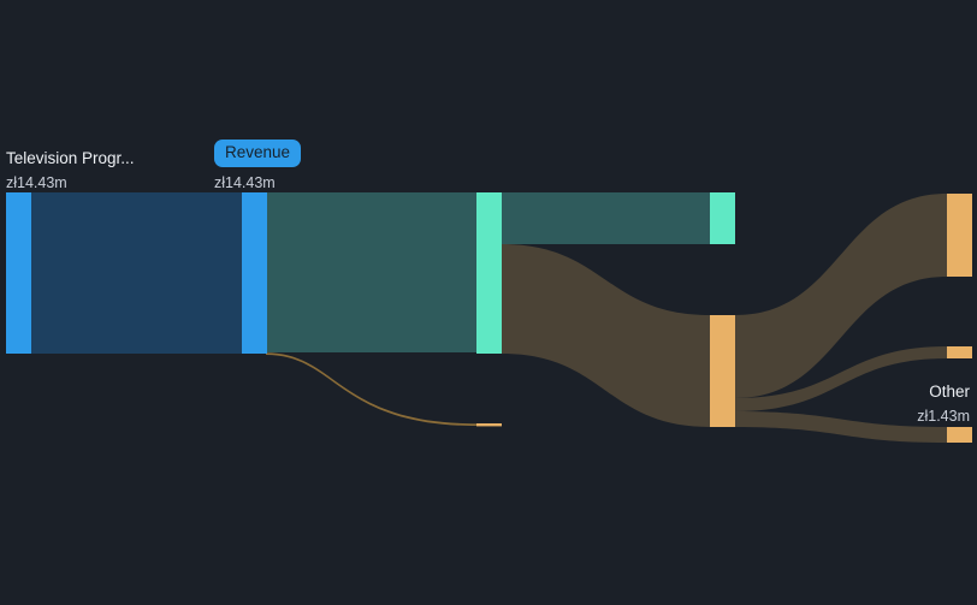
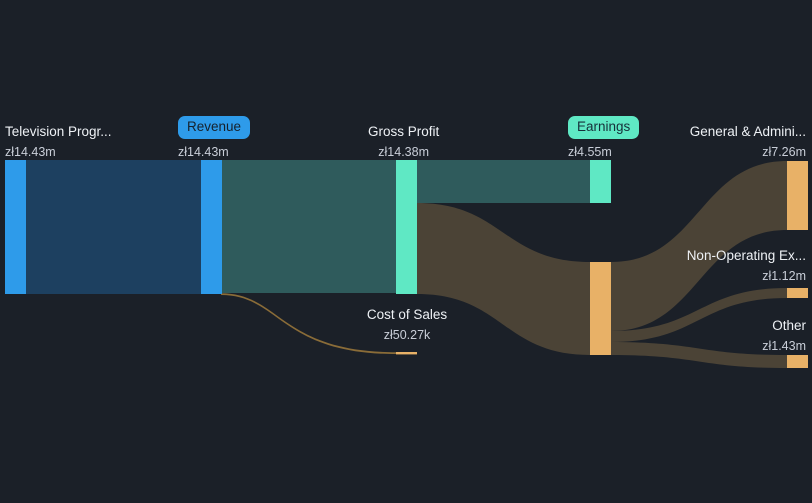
  Television Progr...
  zł14.43m
  Revenue
  zł14.43m
+ Gross Profit
+ zł14.38m
+ Cost of Sales
+ zł50.27k
+ Earnings
+ zł4.55m
+ General & Admini...
+ zł7.26m
+ Non-Operating Ex...
+ zł1.12m
  Other
  zł1.43m
